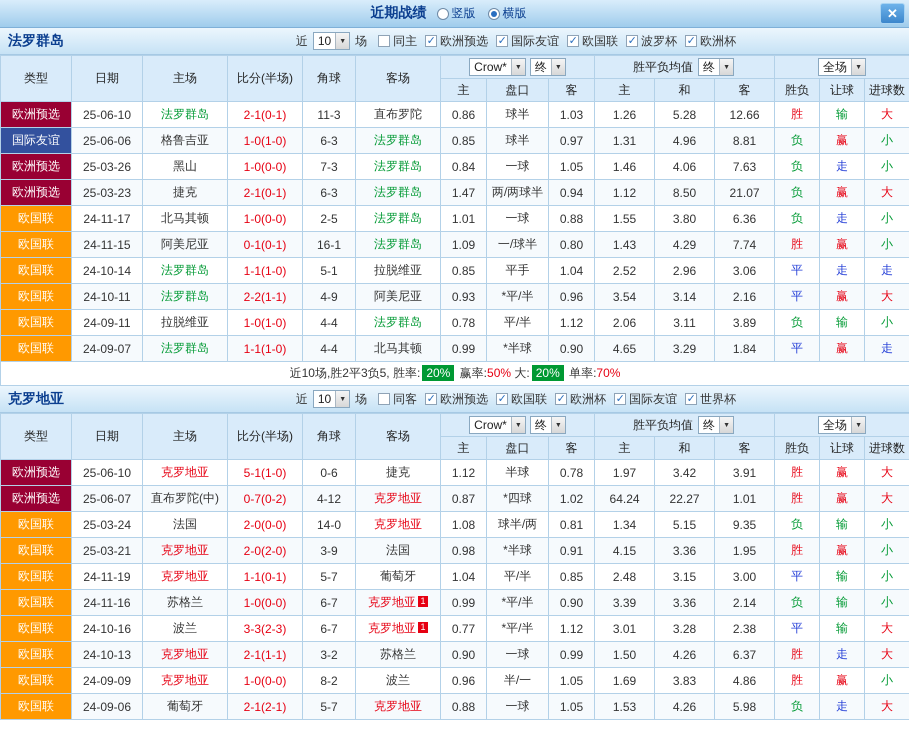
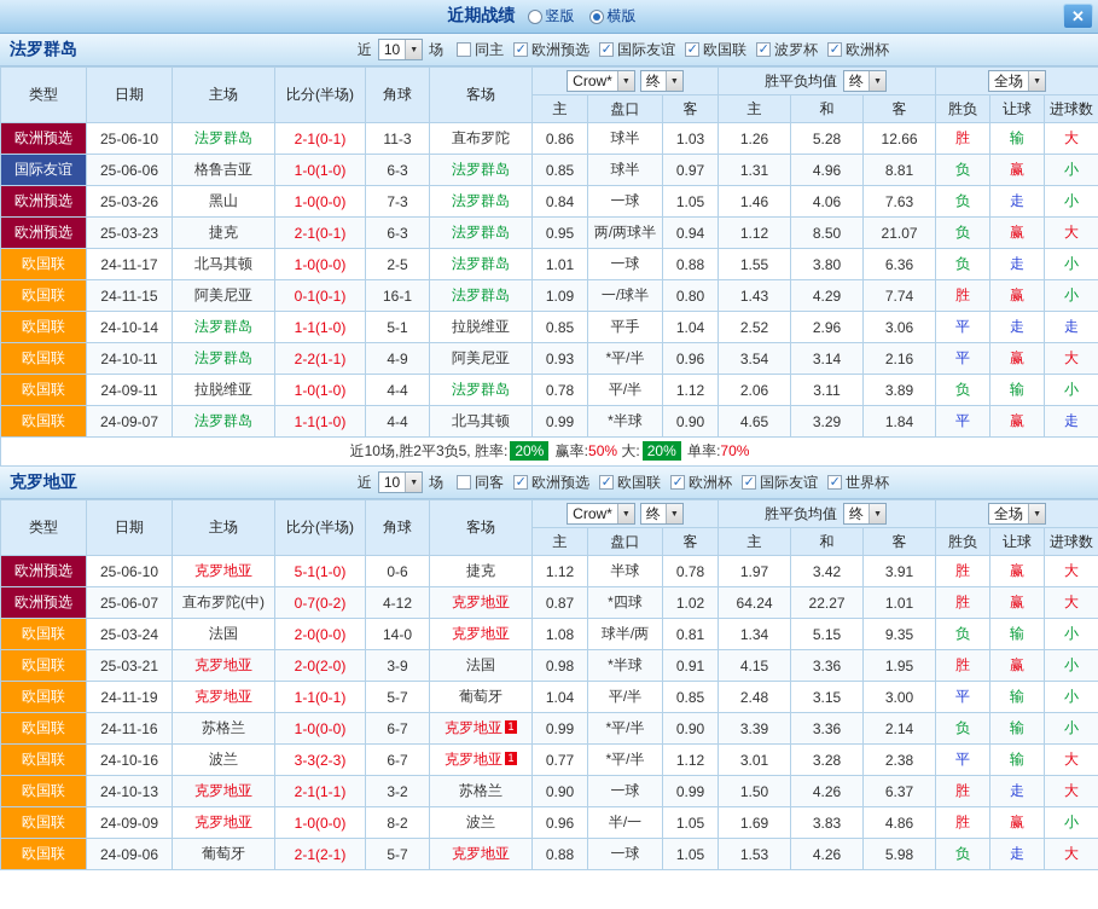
  近期战绩
  竖版
  横版
  ✕
  法罗群岛
  近
  10
  场
  同主
  ✓
  欧洲预选
  ✓
  国际友谊
  ✓
  欧国联
  ✓
  波罗杯
  ✓
  欧洲杯
  类型	日期	主场	比分(半场)	角球	客场	Crow* 终	胜平负均值 终	全场
  主	盘口	客	主	和	客	胜负	让球	进球数
  欧洲预选	25-06-10	法罗群岛	2-1(0-1)	11-3	直布罗陀	0.86	球半	1.03	1.26	5.28	12.66	胜	输	大
  国际友谊	25-06-06	格鲁吉亚	1-0(1-0)	6-3	法罗群岛	0.85	球半	0.97	1.31	4.96	8.81	负	赢	小
  欧洲预选	25-03-26	黑山	1-0(0-0)	7-3	法罗群岛	0.84	一球	1.05	1.46	4.06	7.63	负	走	小
- 欧洲预选	25-03-23	捷克	2-1(0-1)	6-3	法罗群岛	1.47	两/两球半	0.94	1.12	8.50	21.07	负	赢	大
+ 欧洲预选	25-03-23	捷克	2-1(0-1)	6-3	法罗群岛	0.95	两/两球半	0.94	1.12	8.50	21.07	负	赢	大
  欧国联	24-11-17	北马其顿	1-0(0-0)	2-5	法罗群岛	1.01	一球	0.88	1.55	3.80	6.36	负	走	小
  欧国联	24-11-15	阿美尼亚	0-1(0-1)	16-1	法罗群岛	1.09	一/球半	0.80	1.43	4.29	7.74	胜	赢	小
  欧国联	24-10-14	法罗群岛	1-1(1-0)	5-1	拉脱维亚	0.85	平手	1.04	2.52	2.96	3.06	平	走	走
  欧国联	24-10-11	法罗群岛	2-2(1-1)	4-9	阿美尼亚	0.93	*平/半	0.96	3.54	3.14	2.16	平	赢	大
  欧国联	24-09-11	拉脱维亚	1-0(1-0)	4-4	法罗群岛	0.78	平/半	1.12	2.06	3.11	3.89	负	输	小
  欧国联	24-09-07	法罗群岛	1-1(1-0)	4-4	北马其顿	0.99	*半球	0.90	4.65	3.29	1.84	平	赢	走
  近10场,胜2平3负5, 胜率: 20% 赢率:50% 大: 20% 单率:70%
  克罗地亚
  近
  10
  场
  同客
  ✓
  欧洲预选
  ✓
  欧国联
  ✓
  欧洲杯
  ✓
  国际友谊
  ✓
  世界杯
  类型	日期	主场	比分(半场)	角球	客场	Crow* 终	胜平负均值 终	全场
  主	盘口	客	主	和	客	胜负	让球	进球数
  欧洲预选	25-06-10	克罗地亚	5-1(1-0)	0-6	捷克	1.12	半球	0.78	1.97	3.42	3.91	胜	赢	大
  欧洲预选	25-06-07	直布罗陀(中)	0-7(0-2)	4-12	克罗地亚	0.87	*四球	1.02	64.24	22.27	1.01	胜	赢	大
  欧国联	25-03-24	法国	2-0(0-0)	14-0	克罗地亚	1.08	球半/两	0.81	1.34	5.15	9.35	负	输	小
  欧国联	25-03-21	克罗地亚	2-0(2-0)	3-9	法国	0.98	*半球	0.91	4.15	3.36	1.95	胜	赢	小
  欧国联	24-11-19	克罗地亚	1-1(0-1)	5-7	葡萄牙	1.04	平/半	0.85	2.48	3.15	3.00	平	输	小
  欧国联	24-11-16	苏格兰	1-0(0-0)	6-7	克罗地亚 1	0.99	*平/半	0.90	3.39	3.36	2.14	负	输	小
  欧国联	24-10-16	波兰	3-3(2-3)	6-7	克罗地亚 1	0.77	*平/半	1.12	3.01	3.28	2.38	平	输	大
  欧国联	24-10-13	克罗地亚	2-1(1-1)	3-2	苏格兰	0.90	一球	0.99	1.50	4.26	6.37	胜	走	大
  欧国联	24-09-09	克罗地亚	1-0(0-0)	8-2	波兰	0.96	半/一	1.05	1.69	3.83	4.86	胜	赢	小
  欧国联	24-09-06	葡萄牙	2-1(2-1)	5-7	克罗地亚	0.88	一球	1.05	1.53	4.26	5.98	负	走	大
